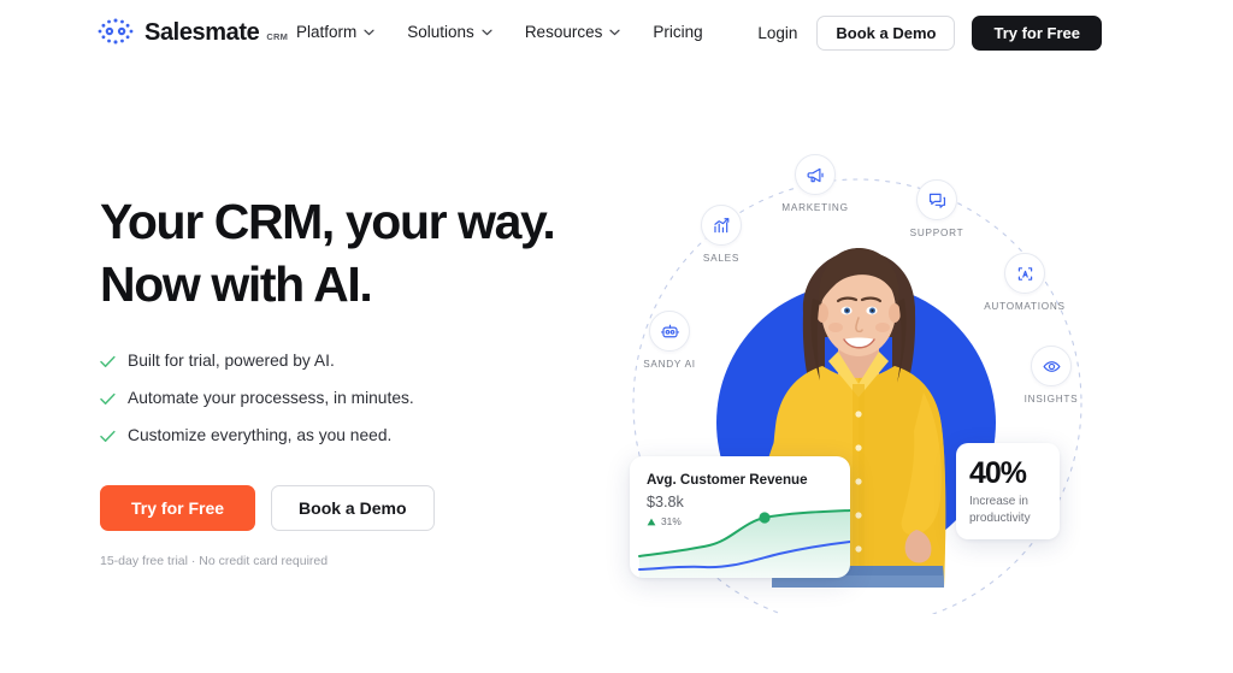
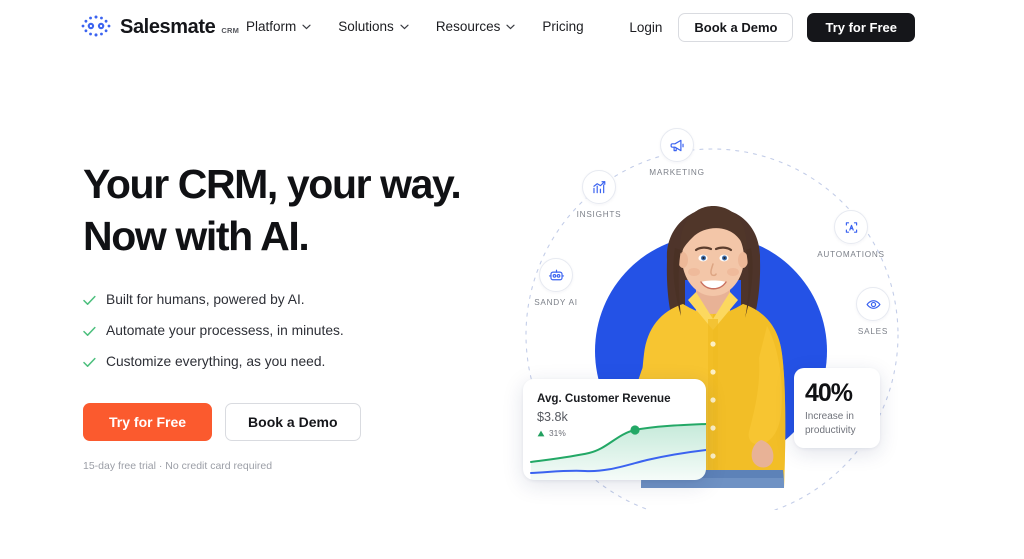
  Salesmate
  CRM
  Platform
  Solutions
  Resources
  Pricing
  Login
  Book a Demo
  Try for Free
  Your CRM, your way.
  Now with AI.
- Built for trial, powered by AI.
+ Built for humans, powered by AI.
  Automate your processess, in minutes.
  Customize everything, as you need.
  Try for Free
  Book a Demo
  15-day free trial · No credit card required
  MARKETING
- SUPPORT
  AUTOMATIONS
- INSIGHTS
+ SALES
  SANDY AI
- SALES
+ INSIGHTS
  Avg. Customer Revenue
  $3.8k
  31%
  40%
  Increase in
  productivity
